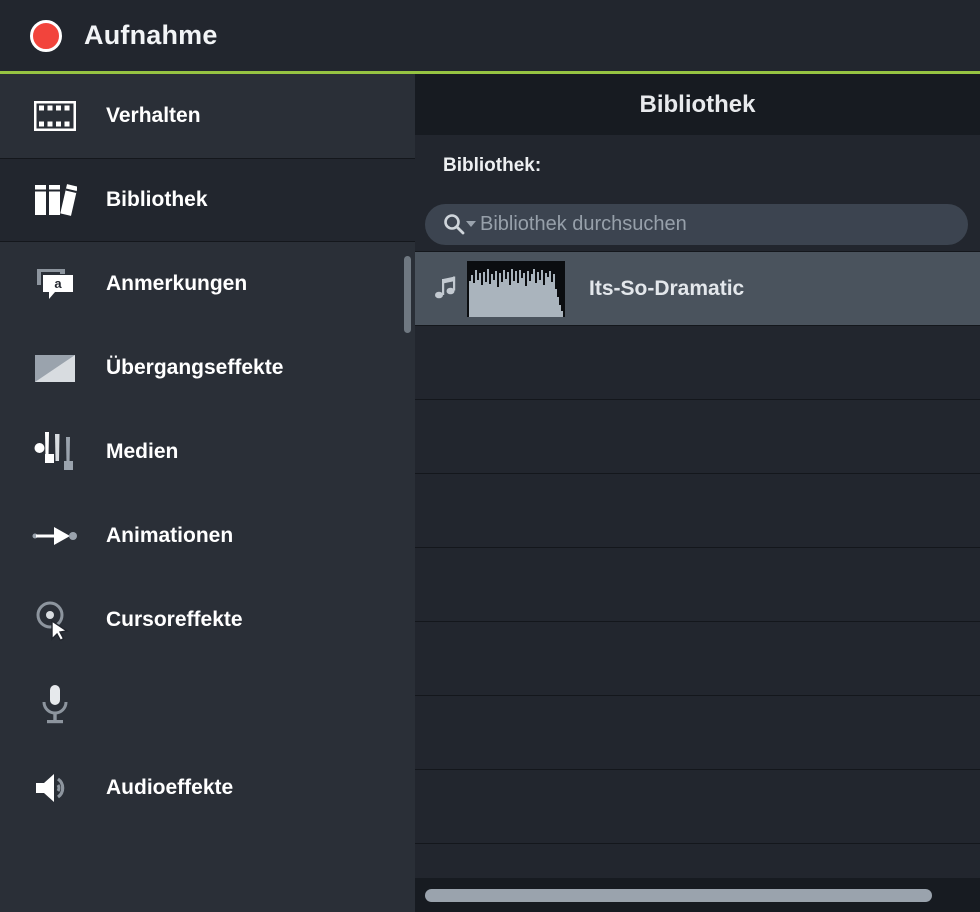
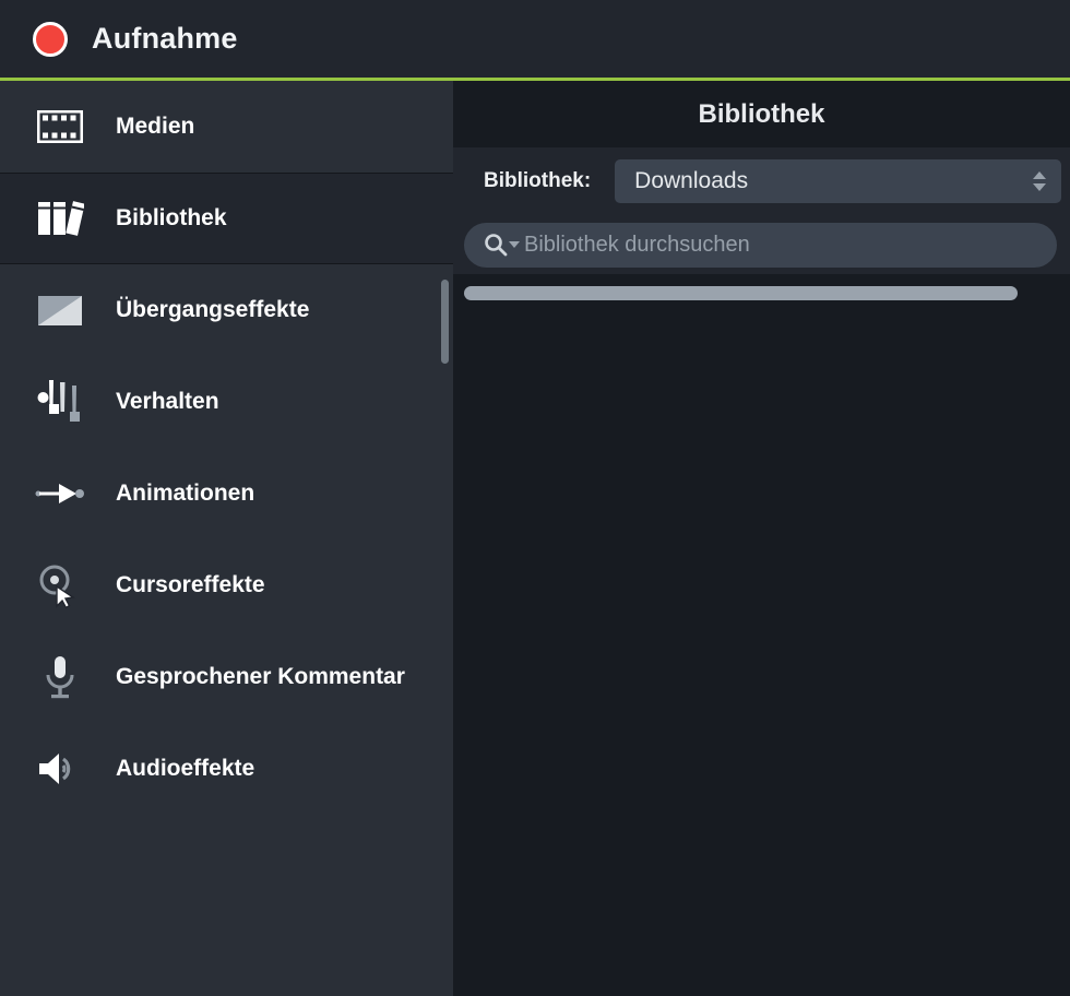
  Aufnahme
- Verhalten
+ Medien
  Bibliothek
- a
- Anmerkungen
  Übergangseffekte
- Medien
+ Verhalten
  Animationen
  Cursoreffekte
+ Gesprochener Kommentar
  Audioeffekte
  Bibliothek
  Bibliothek:
+ Downloads
  Bibliothek durchsuchen
- Its-So-Dramatic
